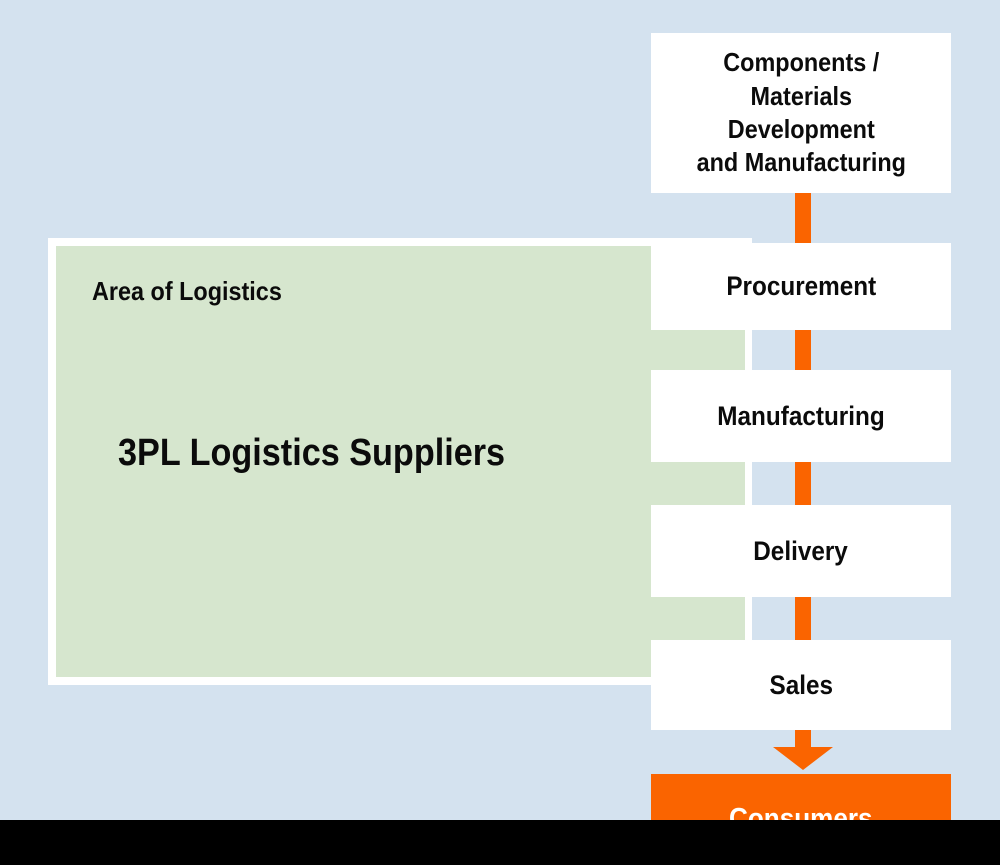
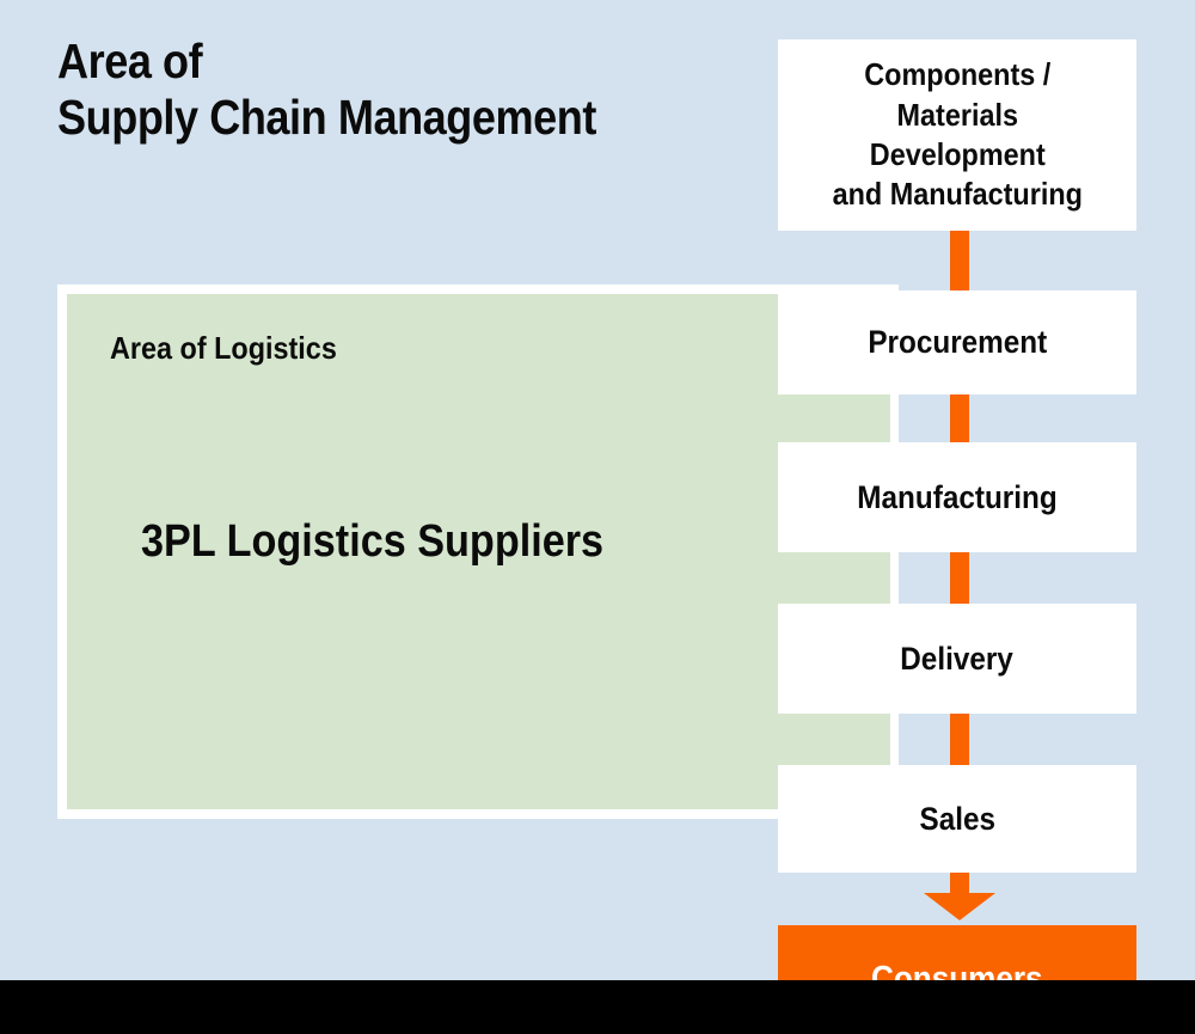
+ Area of
+ Supply Chain Management
  Area of Logistics
  3PL Logistics Suppliers
  Components /
  Materials
  Development
  and Manufacturing
  Procurement
  Manufacturing
  Delivery
  Sales
  Consumers
